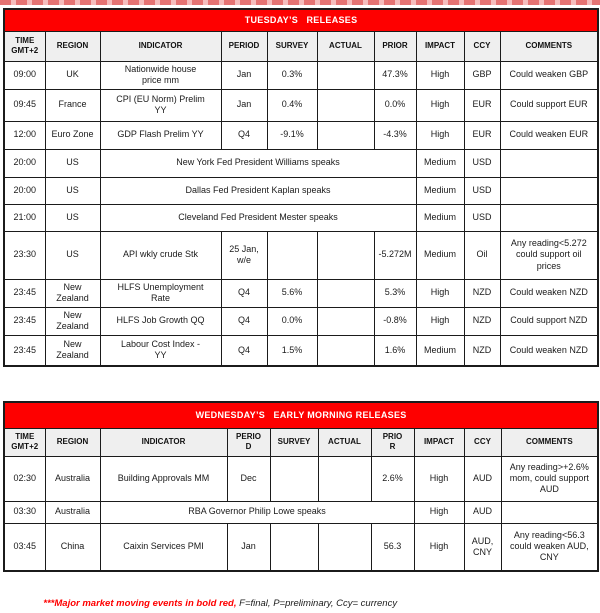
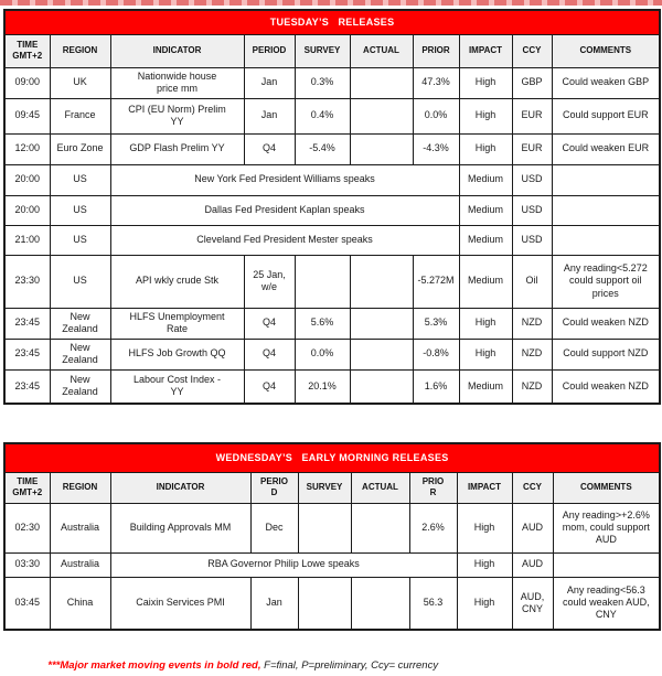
  TUESDAY’S RELEASES
  TIME GMT+2	REGION	INDICATOR	PERIOD	SURVEY	ACTUAL	PRIOR	IMPACT	CCY	COMMENTS
  09:00	UK	Nationwide house price mm	Jan	0.3%		47.3%	High	GBP	Could weaken GBP
  09:45	France	CPI (EU Norm) Prelim YY	Jan	0.4%		0.0%	High	EUR	Could support EUR
- 12:00	Euro Zone	GDP Flash Prelim YY	Q4	-9.1%		-4.3%	High	EUR	Could weaken EUR
+ 12:00	Euro Zone	GDP Flash Prelim YY	Q4	-5.4%		-4.3%	High	EUR	Could weaken EUR
  20:00	US	New York Fed President Williams speaks	Medium	USD
  20:00	US	Dallas Fed President Kaplan speaks	Medium	USD
  21:00	US	Cleveland Fed President Mester speaks	Medium	USD
  23:30	US	API wkly crude Stk	25 Jan, w/e			-5.272M	Medium	Oil	Any reading<5.272 could support oil prices
  23:45	New Zealand	HLFS Unemployment Rate	Q4	5.6%		5.3%	High	NZD	Could weaken NZD
  23:45	New Zealand	HLFS Job Growth QQ	Q4	0.0%		-0.8%	High	NZD	Could support NZD
- 23:45	New Zealand	Labour Cost Index - YY	Q4	1.5%		1.6%	Medium	NZD	Could weaken NZD
+ 23:45	New Zealand	Labour Cost Index - YY	Q4	20.1%		1.6%	Medium	NZD	Could weaken NZD
  WEDNESDAY’S EARLY MORNING RELEASES
  TIME GMT+2	REGION	INDICATOR	PERIOD	SURVEY	ACTUAL	PRIOR	IMPACT	CCY	COMMENTS
  02:30	Australia	Building Approvals MM	Dec			2.6%	High	AUD	Any reading>+2.6% mom, could support AUD
  03:30	Australia	RBA Governor Philip Lowe speaks	High	AUD
  03:45	China	Caixin Services PMI	Jan			56.3	High	AUD, CNY	Any reading<56.3 could weaken AUD, CNY
  ***Major market moving events in bold red, F=final, P=preliminary, Ccy= currency
